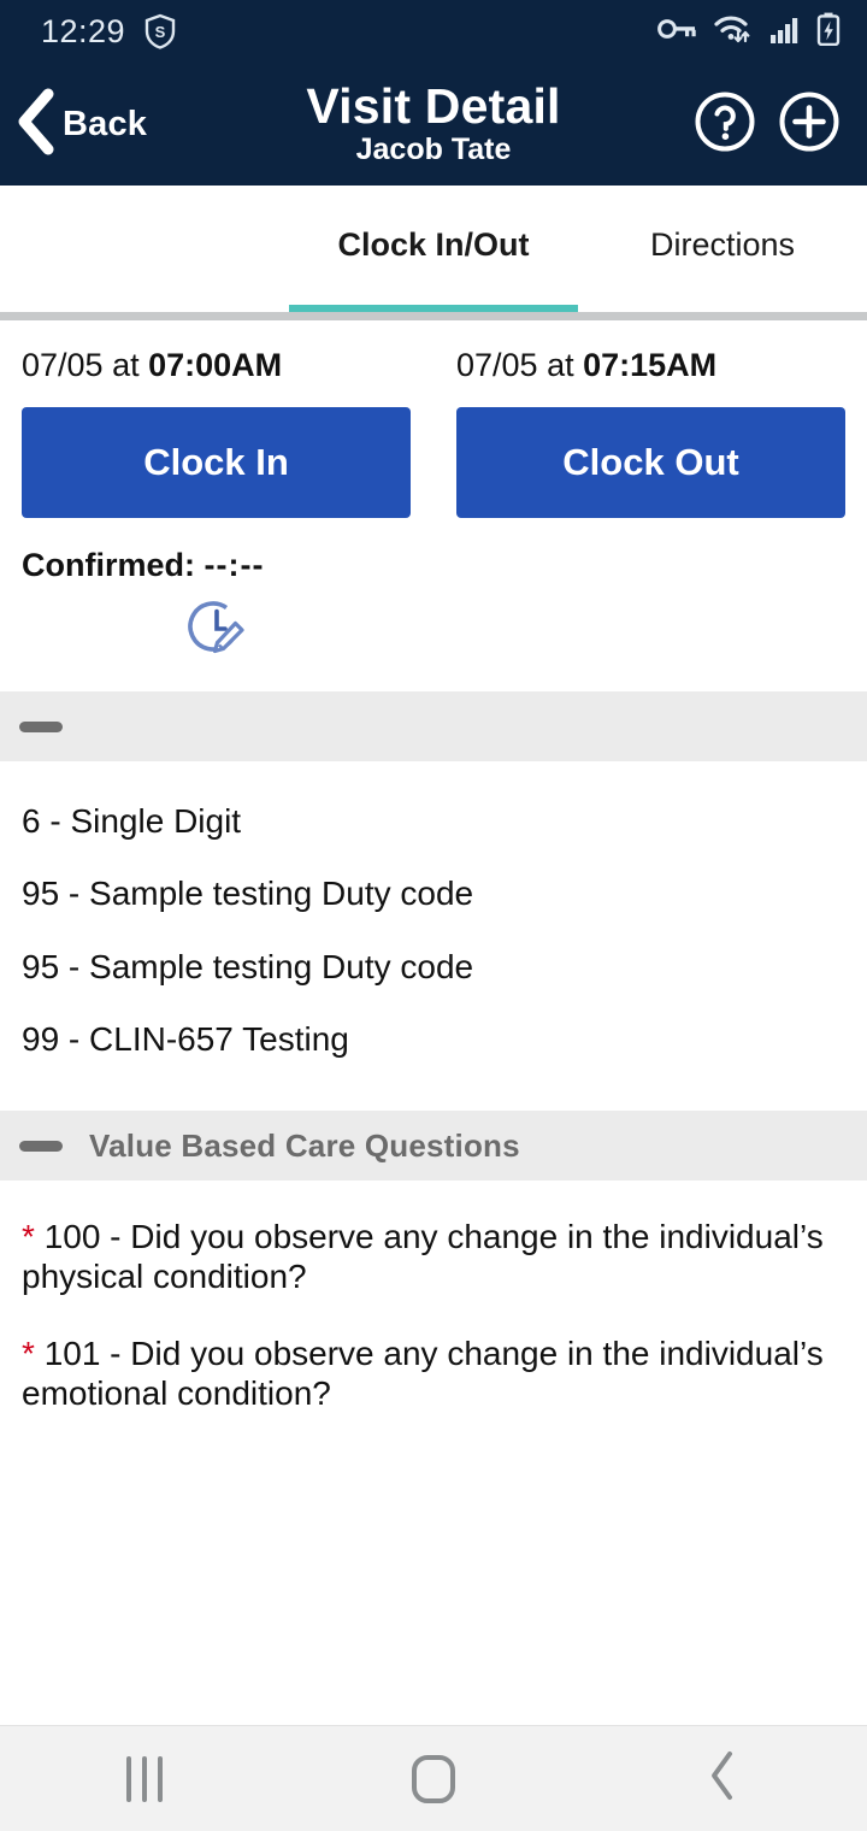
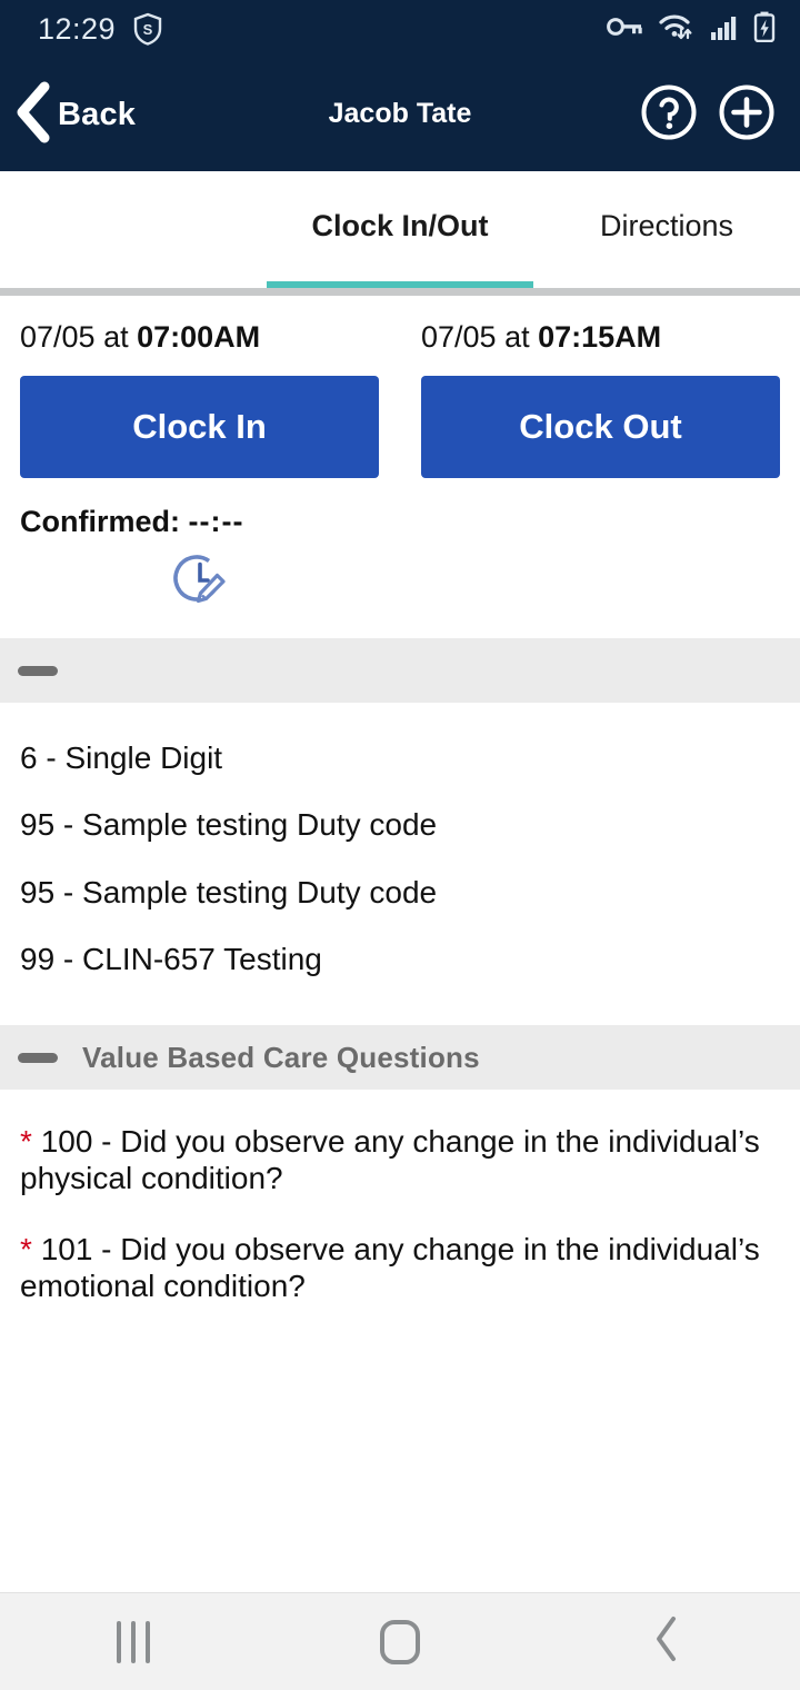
  12:29
  S
  Back
- Visit Detail
  Jacob Tate
  Clock In/Out
  Directions
  07/05 at 07:00AM
  Clock In
  07/05 at 07:15AM
  Clock Out
  Confirmed: --:--
  6 - Single Digit
  95 - Sample testing Duty code
  95 - Sample testing Duty code
  99 - CLIN-657 Testing
  Value Based Care Questions
  * 100 - Did you observe any change in the individual’s physical condition?
  * 101 - Did you observe any change in the individual’s emotional condition?
